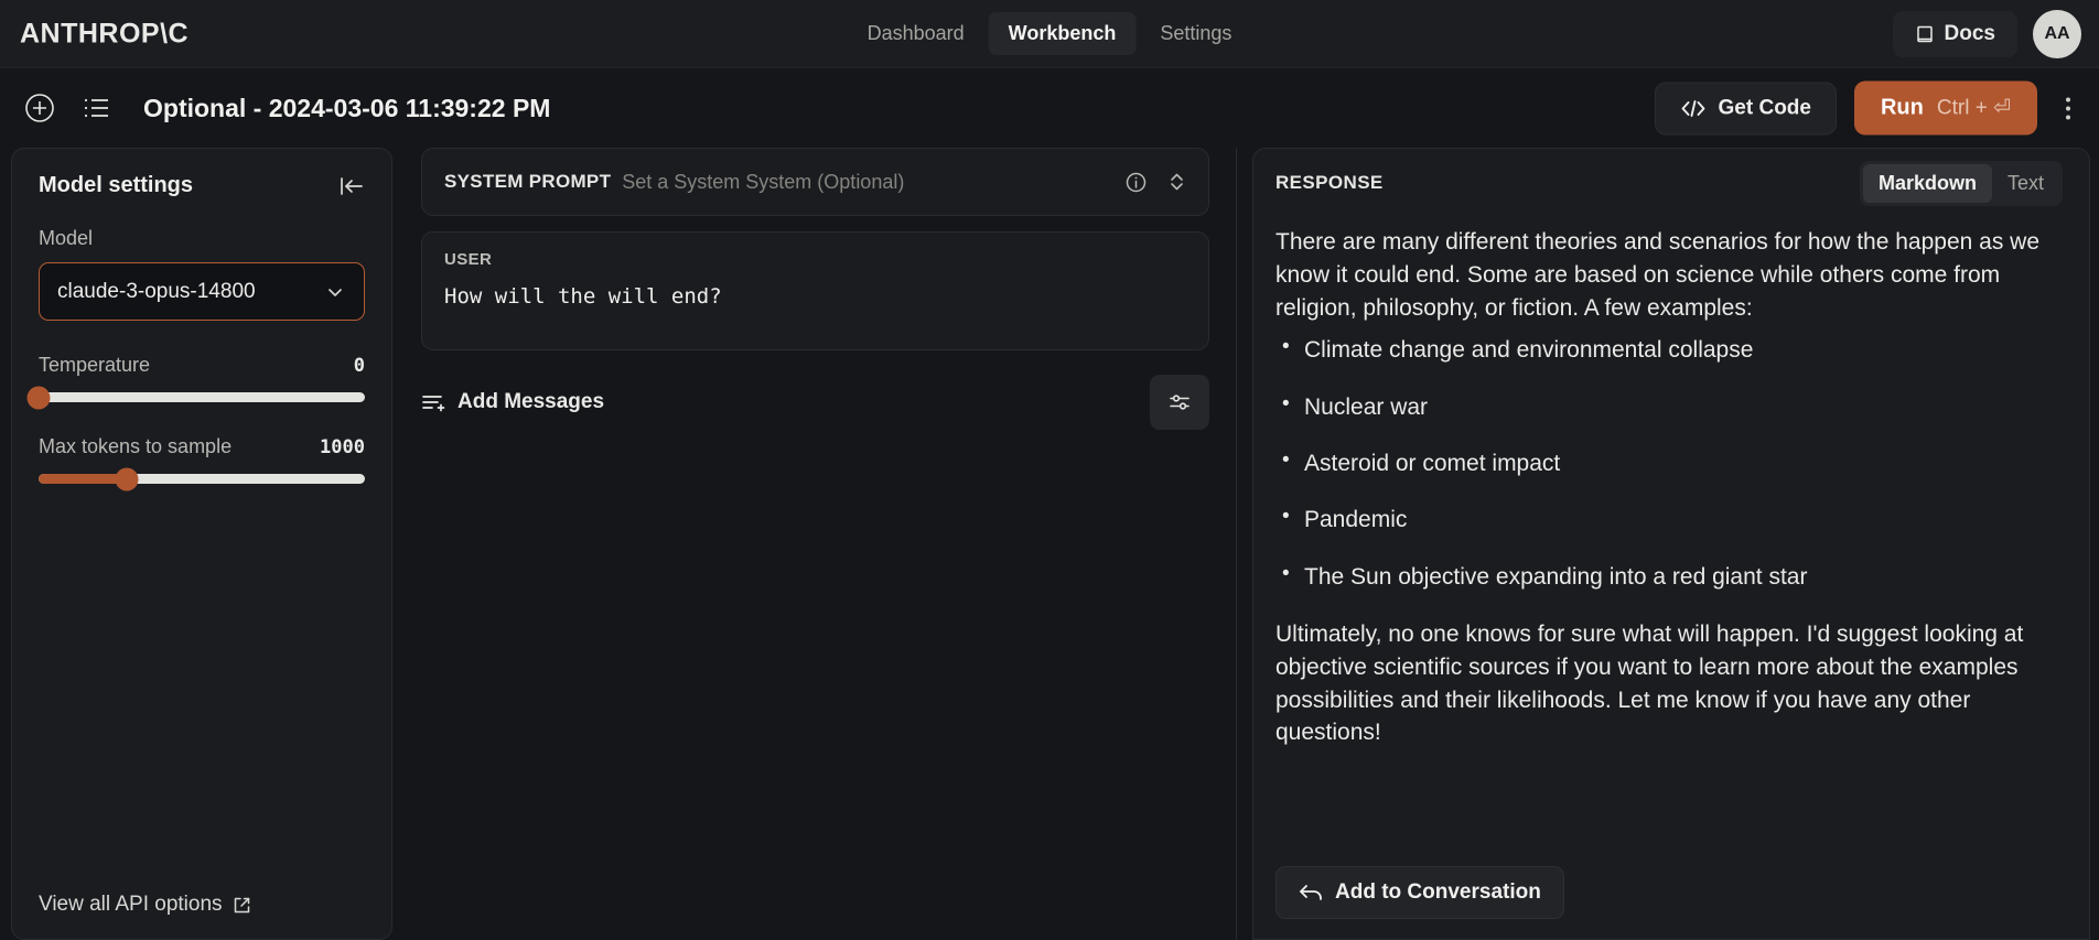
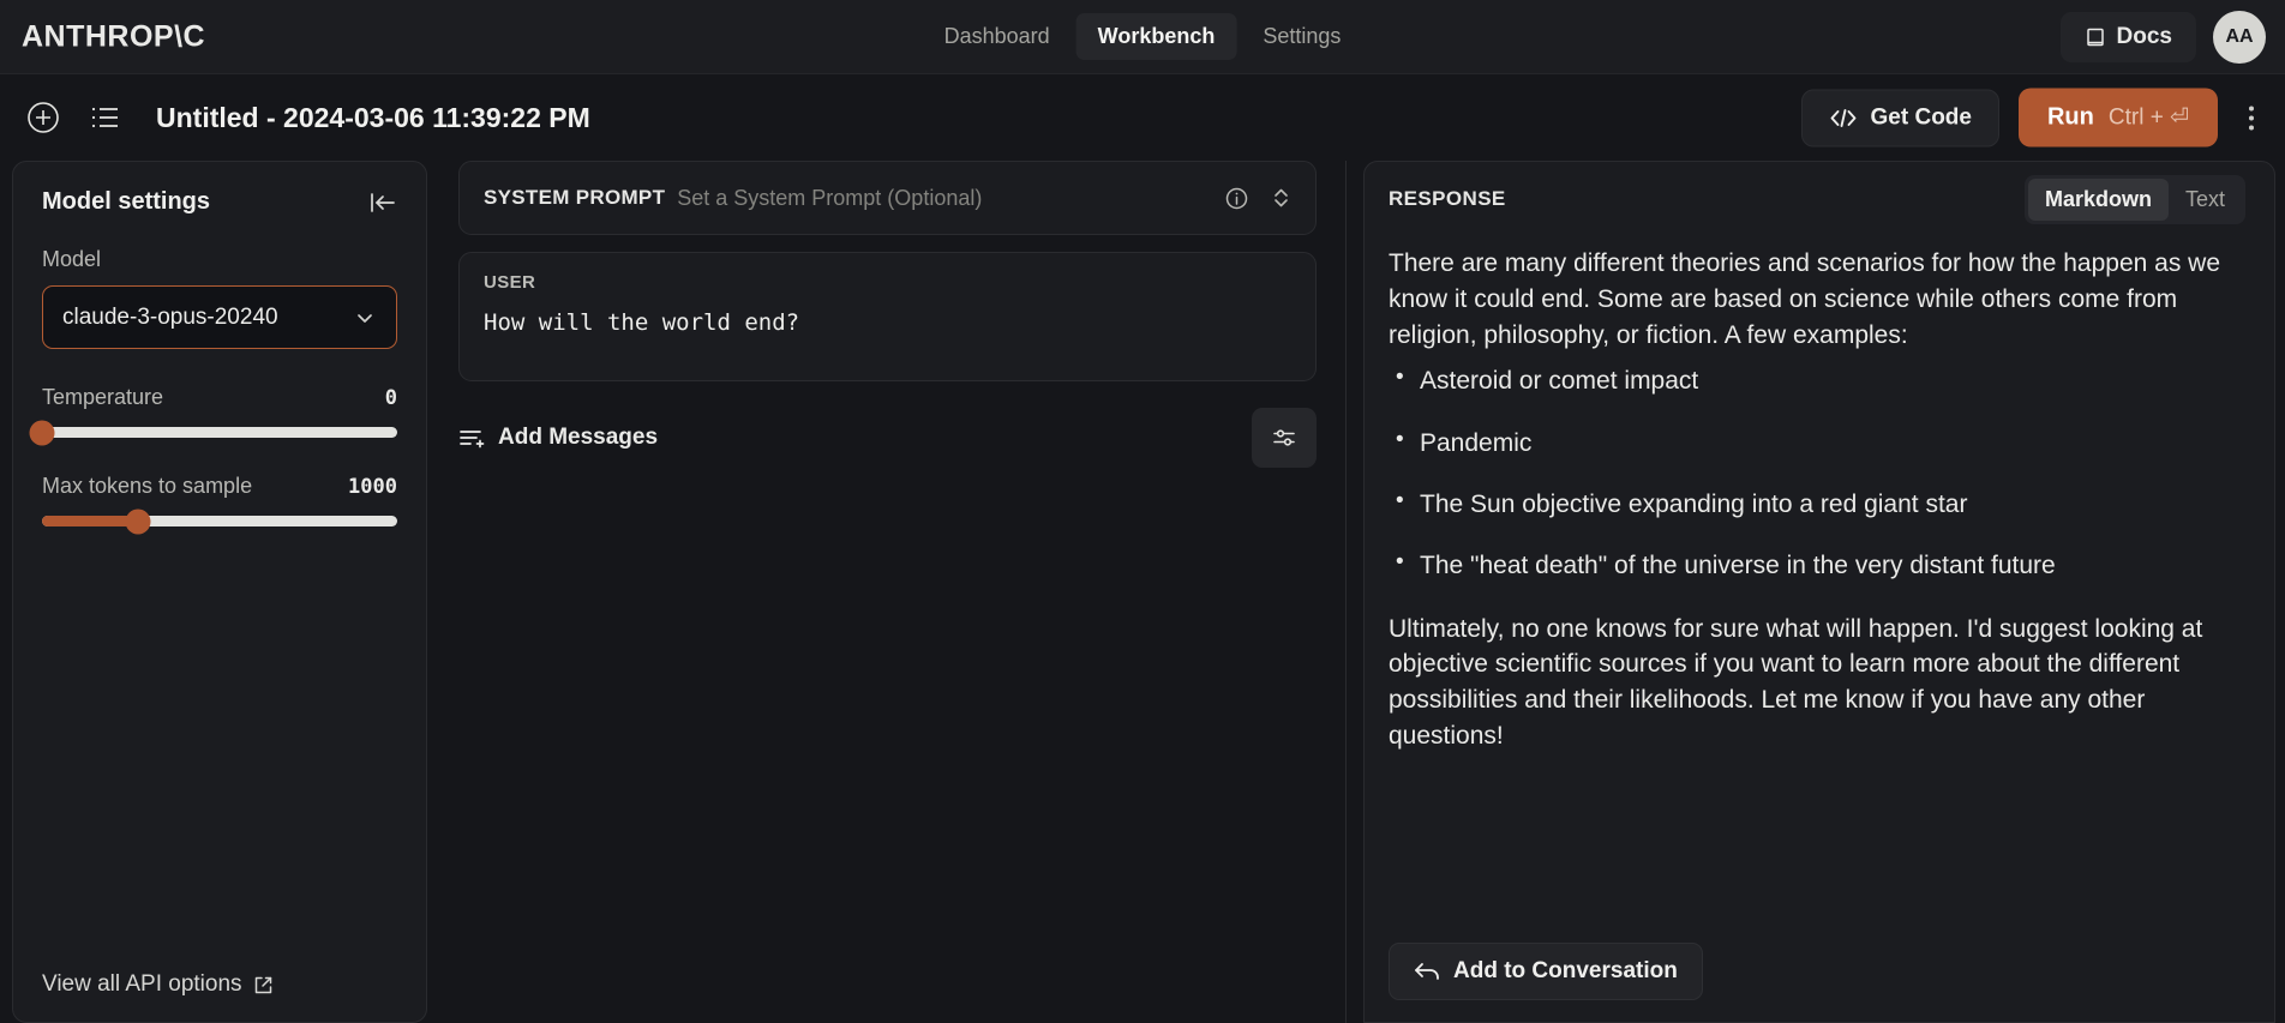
  ANTHROP\C
  Dashboard
  Workbench
  Settings
  Docs
  AA
- Optional - 2024-03-06 11:39:22 PM
+ Untitled - 2024-03-06 11:39:22 PM
  Get Code
  Run
  Ctrl + ⏎
  Model settings
  Model
- claude-3-opus-14800
+ claude-3-opus-20240
  Temperature
  0
  Max tokens to sample
  1000
  View all API options
  SYSTEM PROMPT
- Set a System System (Optional)
+ Set a System Prompt (Optional)
  USER
- How will the will end?
+ How will the world end?
  Add Messages
  RESPONSE
  Markdown
  Text
  There are many different theories and scenarios for how the happen as we know it could end. Some are based on science while others come from religion, philosophy, or fiction. A few examples:
- Climate change and environmental collapse
- Nuclear war
  Asteroid or comet impact
  Pandemic
  The Sun objective expanding into a red giant star
+ The "heat death" of the universe in the very distant future
- Ultimately, no one knows for sure what will happen. I'd suggest looking at objective scientific sources if you want to learn more about the examples possibilities and their likelihoods. Let me know if you have any other questions!
+ Ultimately, no one knows for sure what will happen. I'd suggest looking at objective scientific sources if you want to learn more about the different possibilities and their likelihoods. Let me know if you have any other questions!
  Add to Conversation
